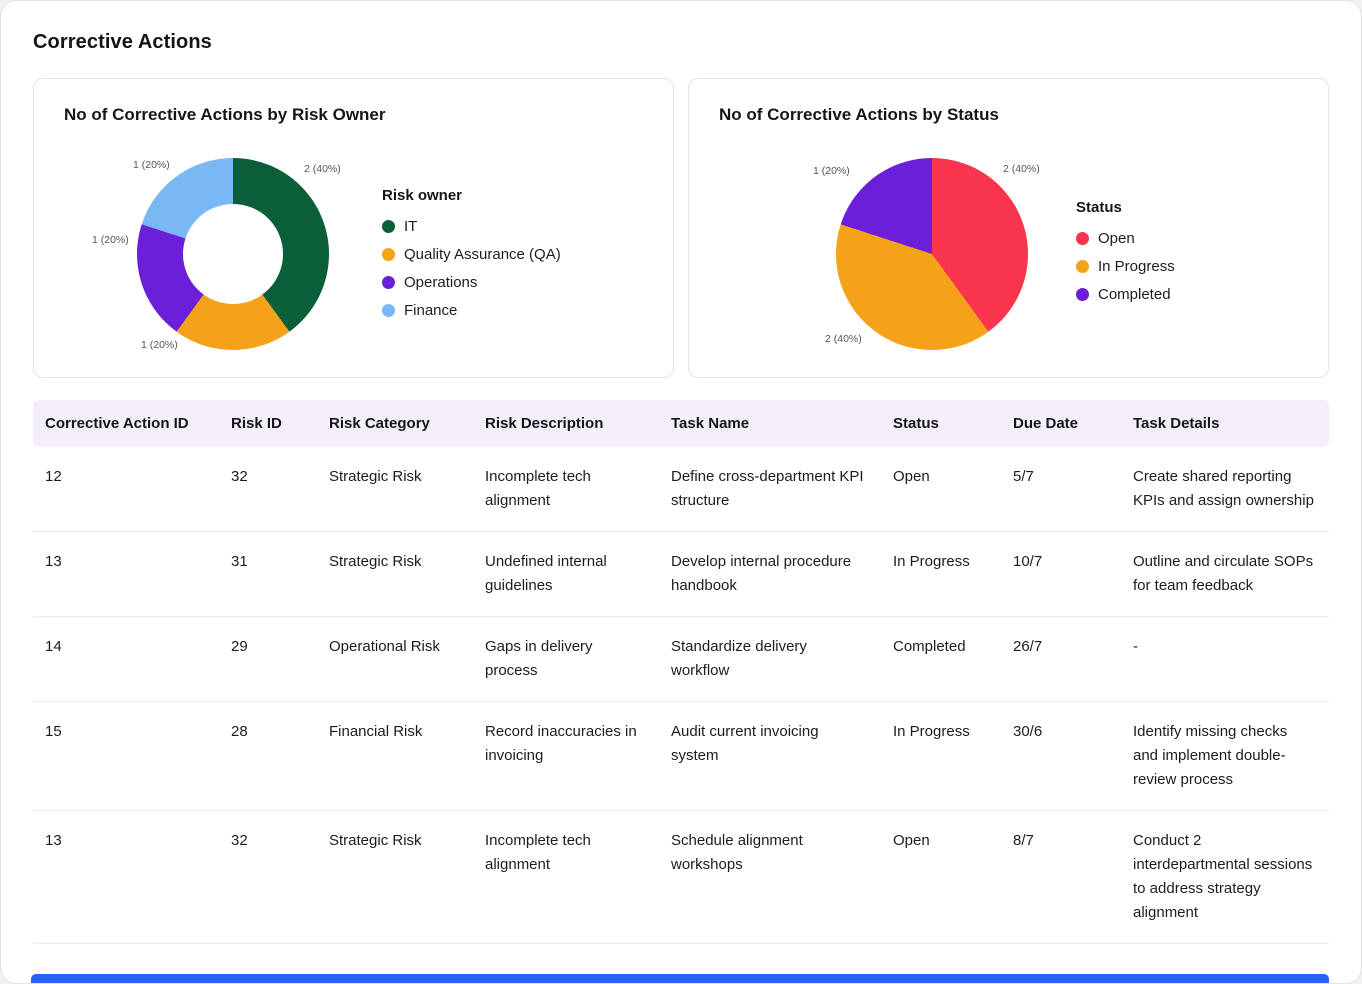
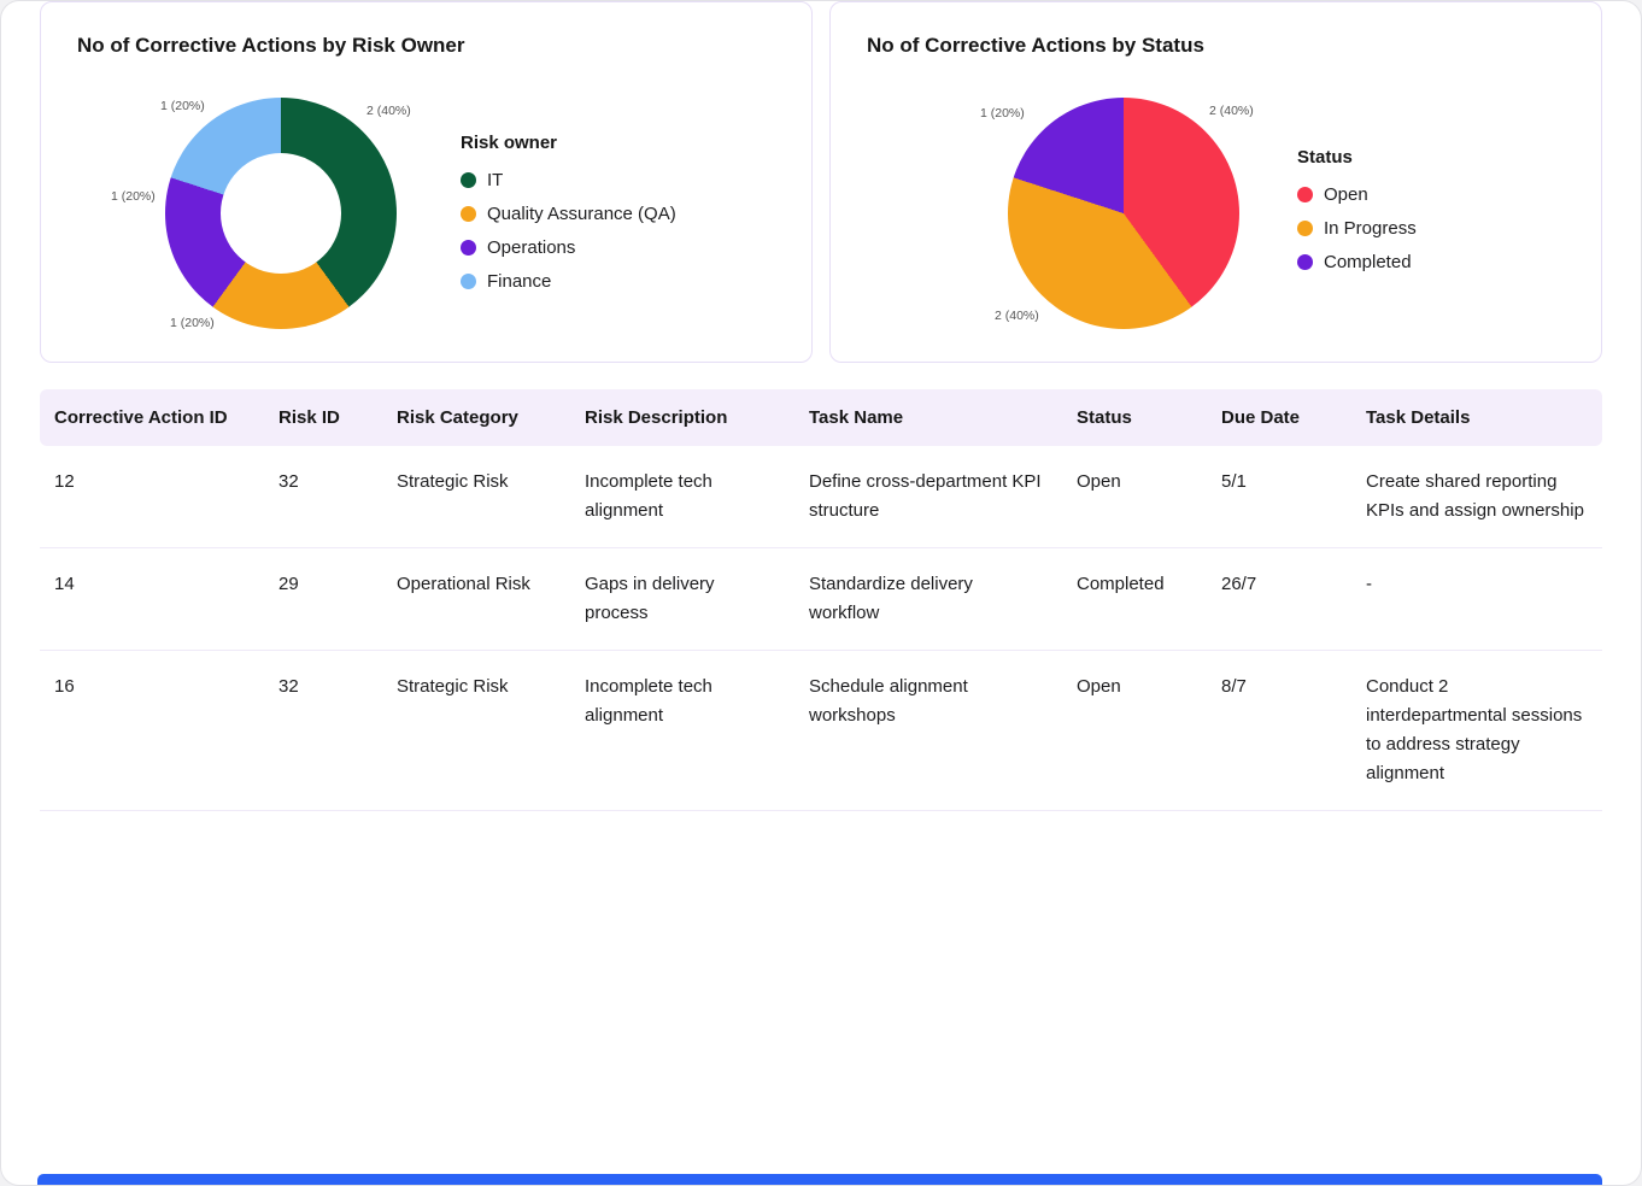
- Corrective Actions
  No of Corrective Actions by Risk Owner
  2 (40%)
  1 (20%)
  1 (20%)
  1 (20%)
  Risk owner
  IT
  Quality Assurance (QA)
  Operations
  Finance
  No of Corrective Actions by Status
  2 (40%)
  2 (40%)
  1 (20%)
  Status
  Open
  In Progress
  Completed
  Corrective Action ID	Risk ID	Risk Category	Risk Description	Task Name	Status	Due Date	Task Details
- 12	32	Strategic Risk	Incomplete tech alignment	Define cross-department KPI structure	Open	5/7	Create shared reporting KPIs and assign ownership
+ 12	32	Strategic Risk	Incomplete tech alignment	Define cross-department KPI structure	Open	5/1	Create shared reporting KPIs and assign ownership
- 13	31	Strategic Risk	Undefined internal guidelines	Develop internal procedure handbook	In Progress	10/7	Outline and circulate SOPs for team feedback
  14	29	Operational Risk	Gaps in delivery process	Standardize delivery workflow	Completed	26/7	-
- 15	28	Financial Risk	Record inaccuracies in invoicing	Audit current invoicing system	In Progress	30/6	Identify missing checks and implement double-review process
- 13	32	Strategic Risk	Incomplete tech alignment	Schedule alignment workshops	Open	8/7	Conduct 2 interdepartmental sessions to address strategy alignment
+ 16	32	Strategic Risk	Incomplete tech alignment	Schedule alignment workshops	Open	8/7	Conduct 2 interdepartmental sessions to address strategy alignment
